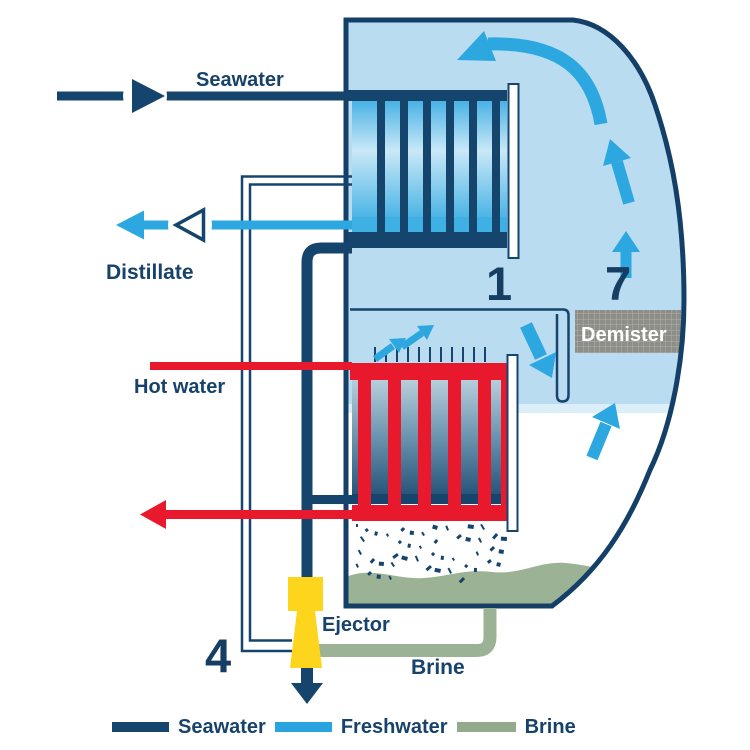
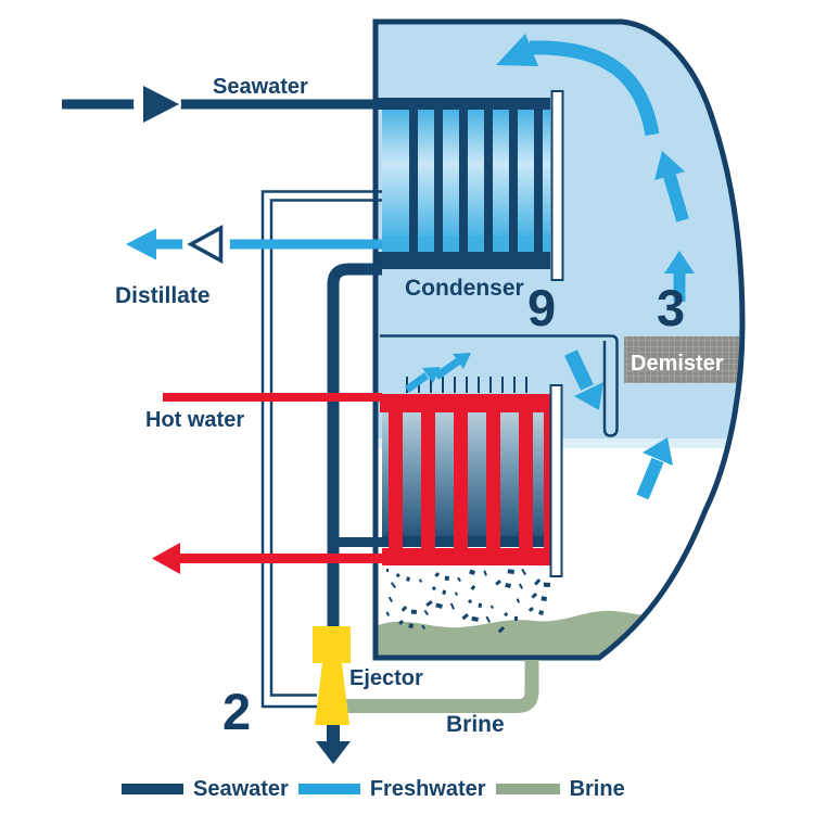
  Seawater
  Distillate
  Hot water
+ Condenser
  Demister
  Ejector
  Brine
- 1
+ 9
- 4
+ 2
- 7
+ 3
  Seawater
  Freshwater
  Brine
